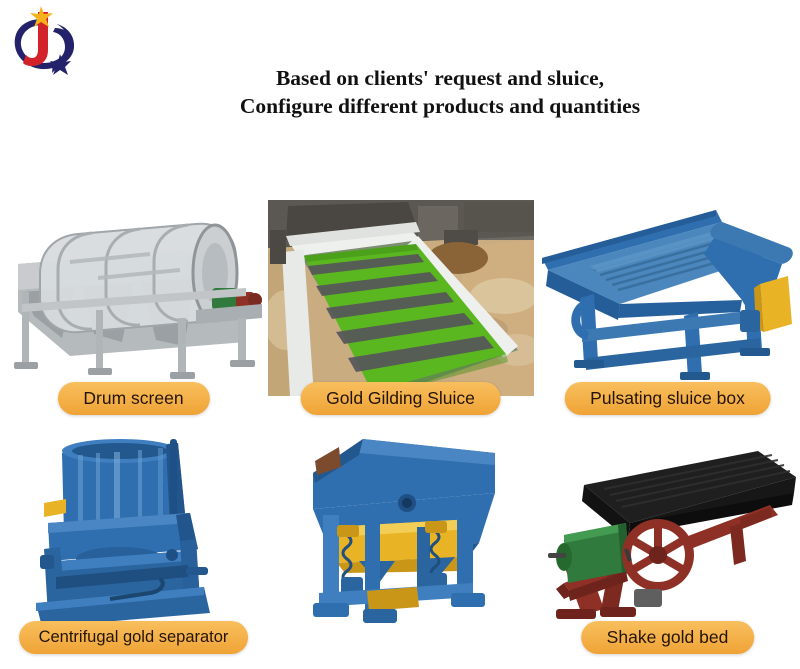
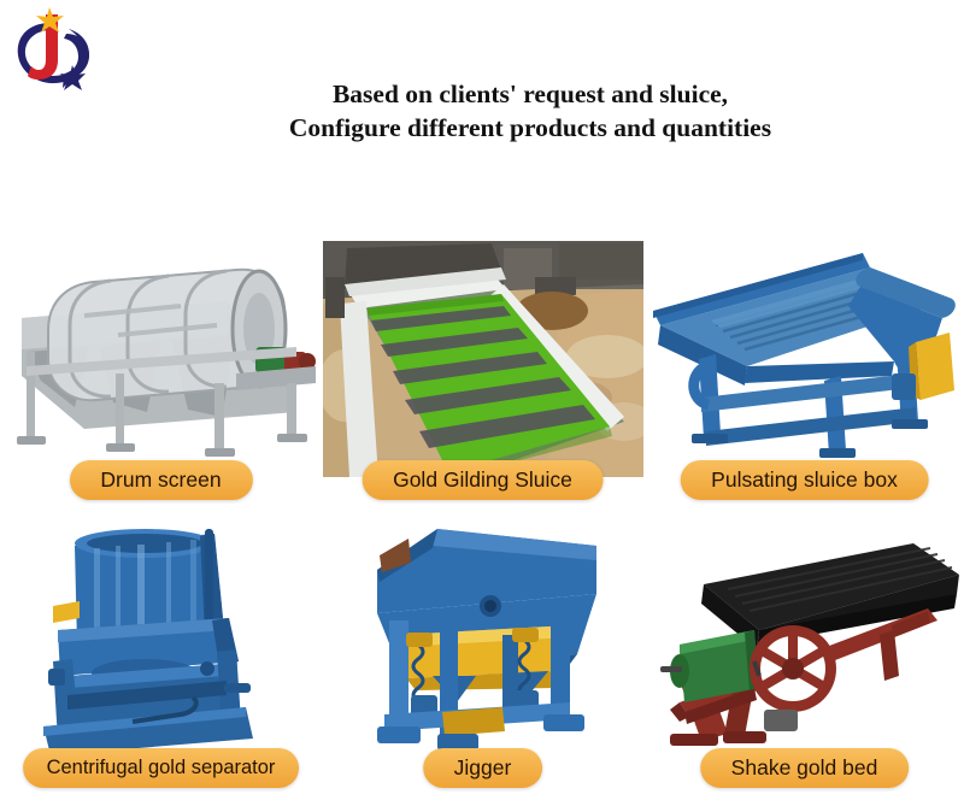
  Based on clients' request and sluice,
  Configure different products and quantities
  Drum screen
  Gold Gilding Sluice
  Pulsating sluice box
  Centrifugal gold separator
+ Jigger
  Shake gold bed
